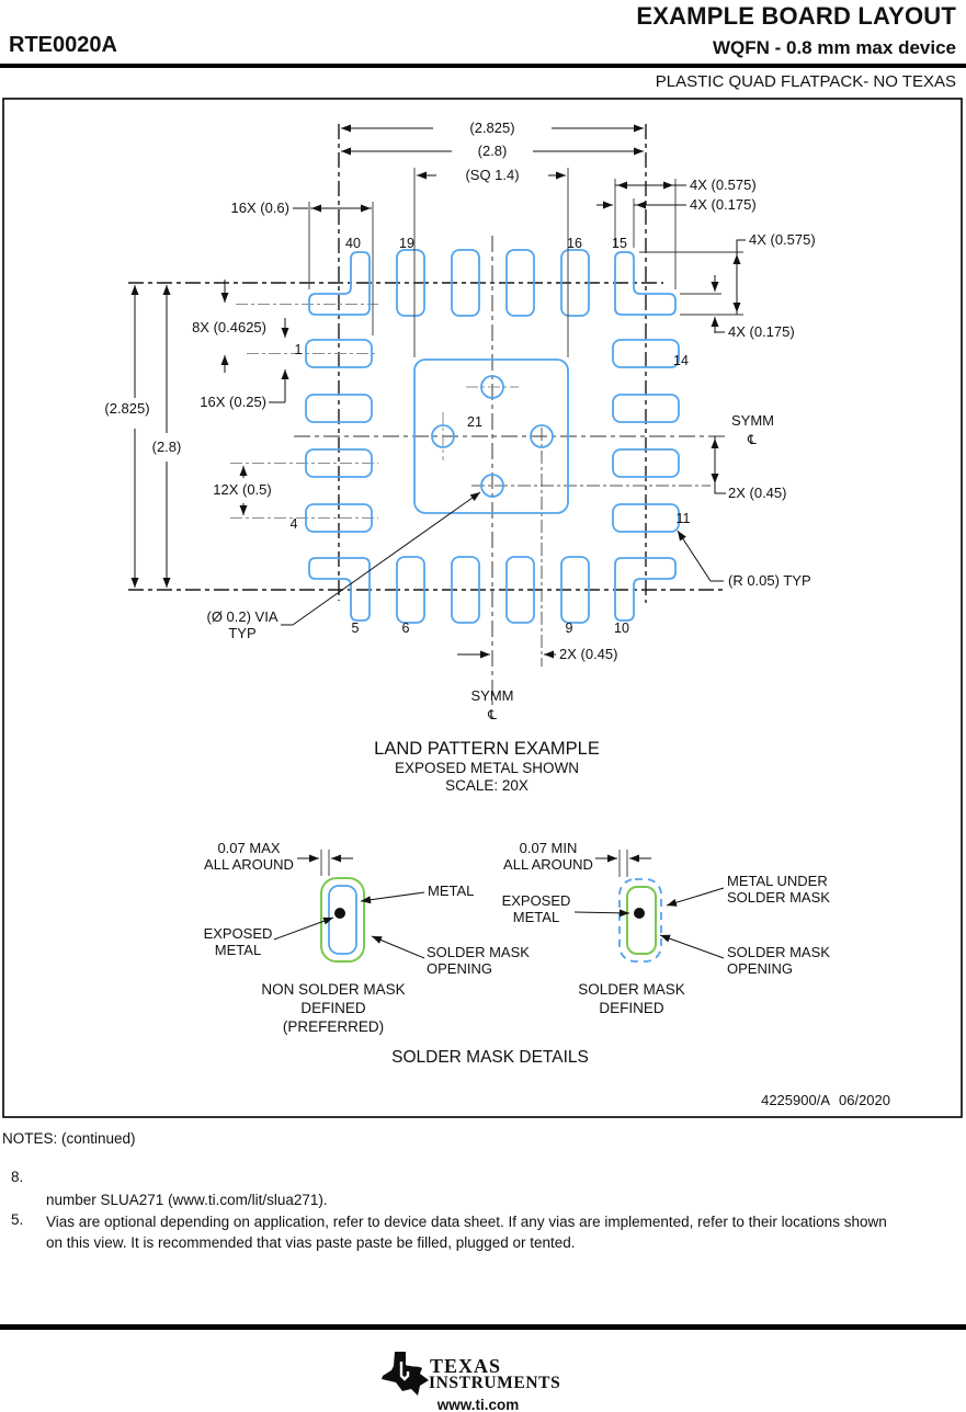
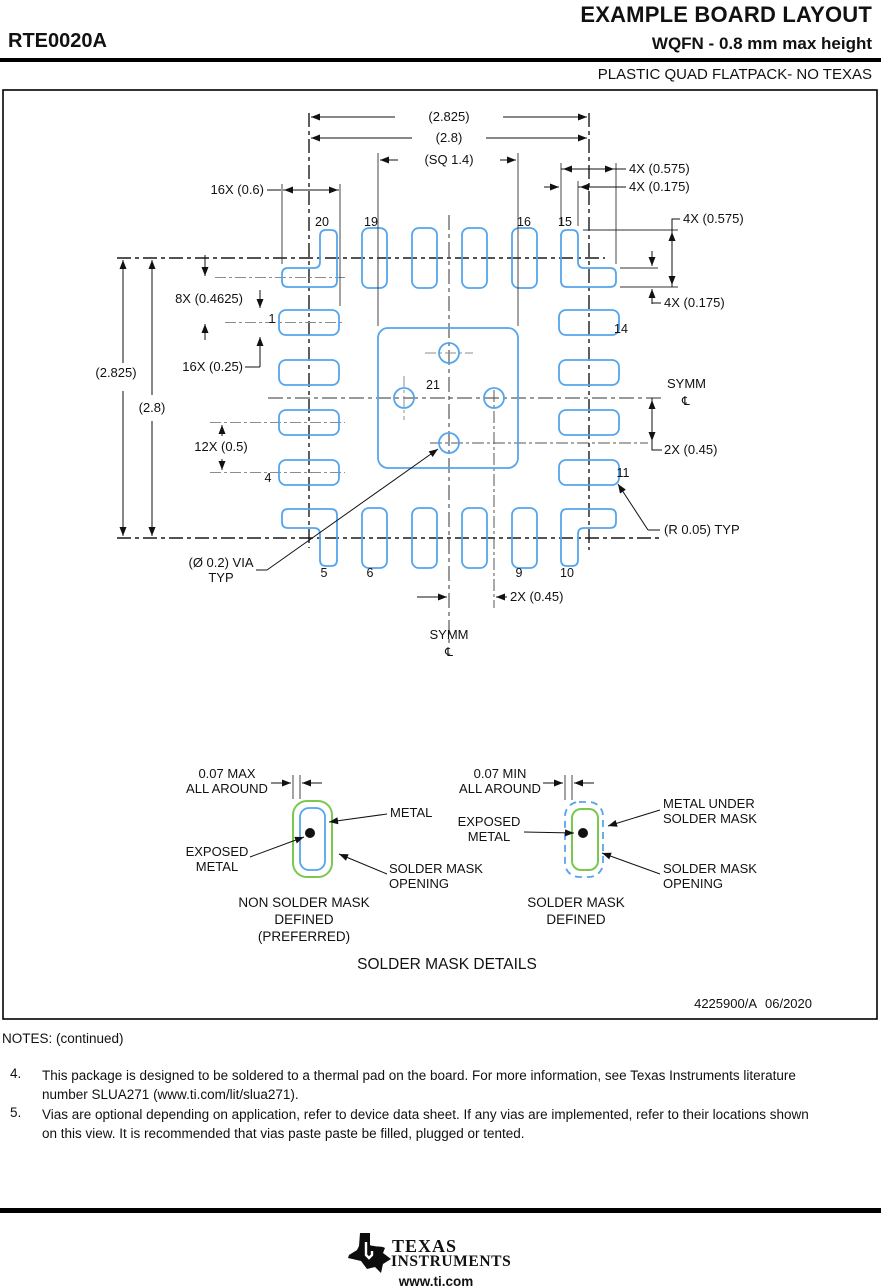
  EXAMPLE BOARD LAYOUT
  RTE0020A
- WQFN - 0.8 mm max device
+ WQFN - 0.8 mm max height
  PLASTIC QUAD FLATPACK- NO TEXAS
  (2.825)
  (2.8)
  (SQ 1.4)
  4X (0.575)
  4X (0.175)
  4X (0.575)
  4X (0.175)
  16X (0.6)
  8X (0.4625)
  16X (0.25)
  12X (0.5)
  (2.825)
  (2.8)
  (Ø 0.2) VIA
  TYP
  2X (0.45)
  2X (0.45)
  (R 0.05) TYP
  SYMM
  ℄
  SYMM
  ℄
- 40
+ 20
  19
  16
  15
  1
  4
  5
  6
  9
  10
  11
  14
  21
- LAND PATTERN EXAMPLE
- EXPOSED METAL SHOWN
- SCALE: 20X
  0.07 MAX
  ALL AROUND
  METAL
  EXPOSED
  METAL
  SOLDER MASK
  OPENING
  NON SOLDER MASK
  DEFINED
  (PREFERRED)
  0.07 MIN
  ALL AROUND
  EXPOSED
  METAL
  METAL UNDER
  SOLDER MASK
  SOLDER MASK
  OPENING
  SOLDER MASK
  DEFINED
  SOLDER MASK DETAILS
  4225900/A
  06/2020
  NOTES: (continued)
- 8.
+ 4.
+ This package is designed to be soldered to a thermal pad on the board. For more information, see Texas Instruments literature
  number SLUA271 (www.ti.com/lit/slua271).
  5.
  Vias are optional depending on application, refer to device data sheet. If any vias are implemented, refer to their locations shown
  on this view. It is recommended that vias paste paste be filled, plugged or tented.
  TEXAS
  INSTRUMENTS
  www.ti.com
